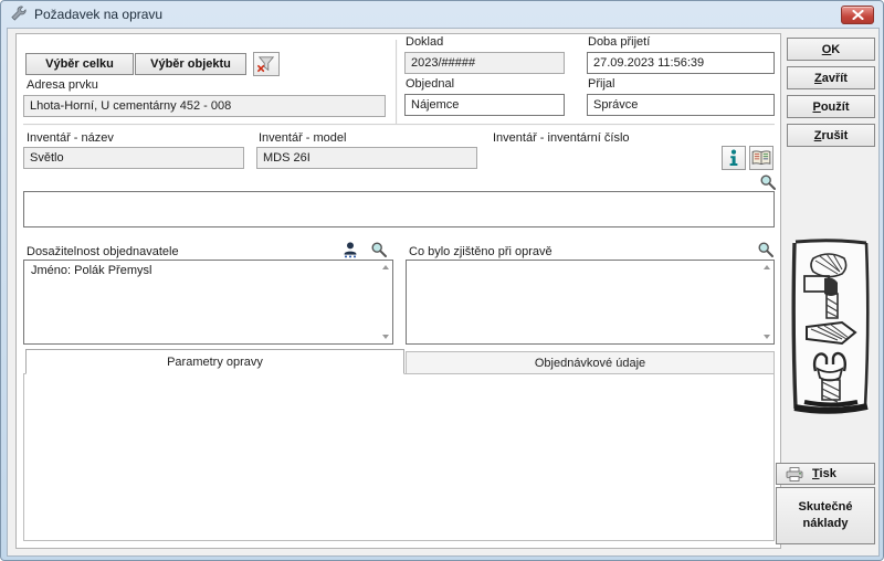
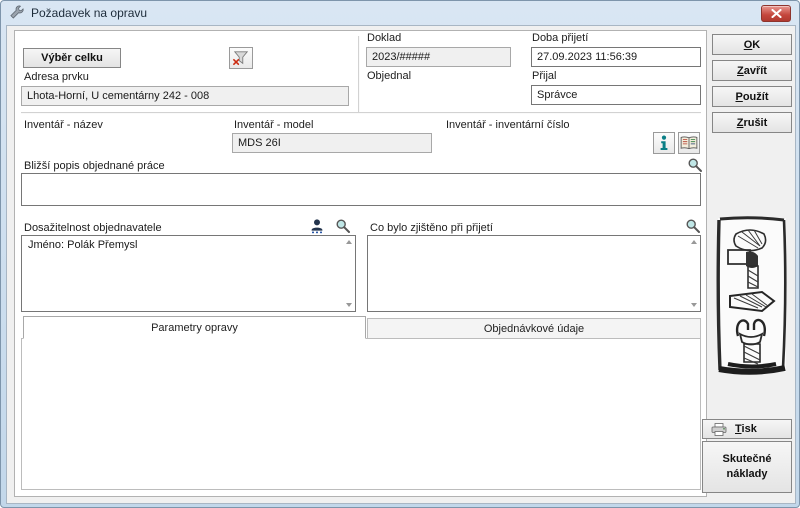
  Požadavek na opravu
  Výběr celku
- Výběr objektu
  Adresa prvku
- Lhota-Horní, U cementárny 452 - 008
+ Lhota-Horní, U cementárny 242 - 008
  Doklad
  2023/#####
  Doba přijetí
  27.09.2023 11:56:39
  Objednal
- Nájemce
  Přijal
  Správce
  Inventář - název
- Světlo
  Inventář - model
  MDS 26I
  Inventář - inventární číslo
+ Bližší popis objednané práce
  Dosažitelnost objednavatele
  Jméno: Polák Přemysl
- Co bylo zjištěno při opravě
+ Co bylo zjištěno při přijetí
  Parametry opravy
  Objednávkové údaje
  O
  K
  Z
  avřít
  P
  oužít
  Z
  rušit
  Tisk
  Skutečné náklady
